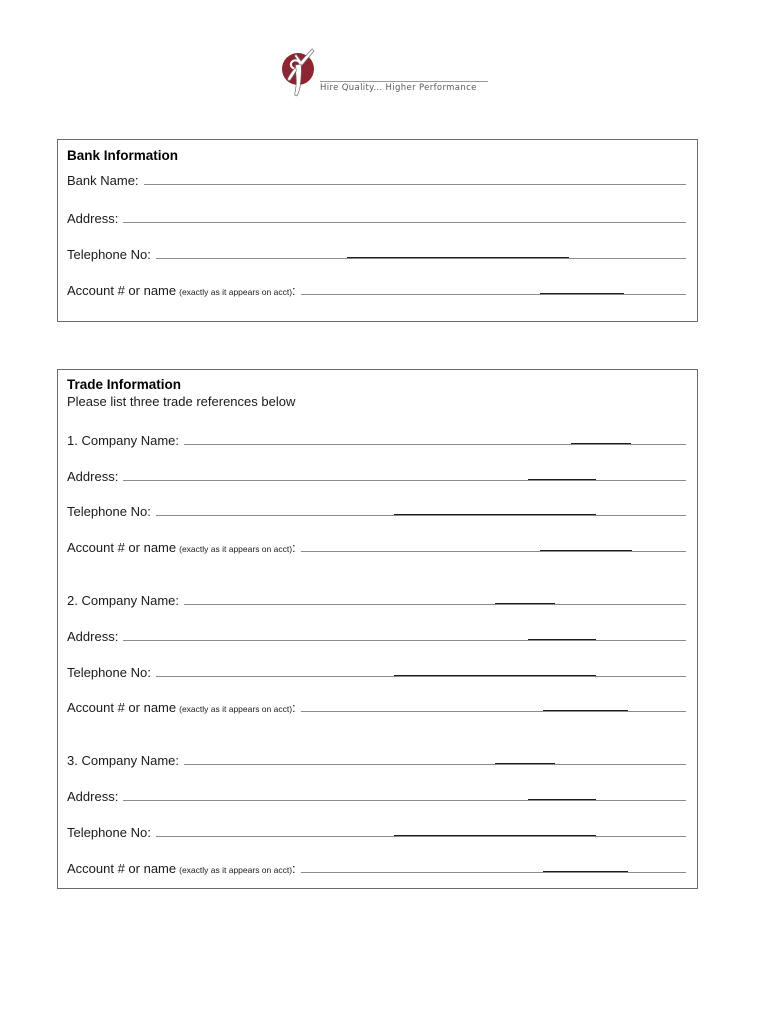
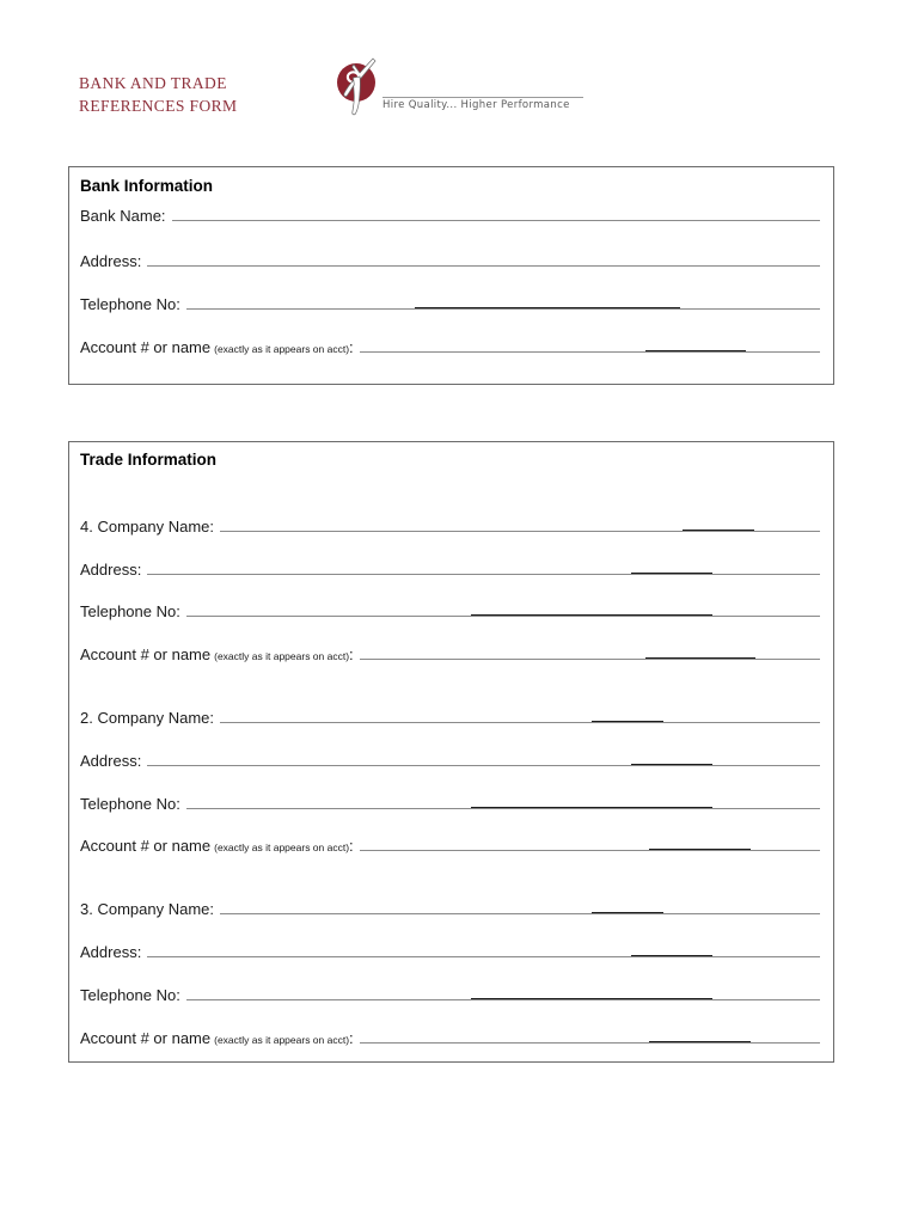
+ BANK AND TRADE
+ REFERENCES FORM
  Hire Quality... Higher Performance
  Bank Information
  Bank Name
  :
  Address
  :
  Telephone No
  :
  Account # or name
  (exactly as it appears on acct)
  :
  Trade Information
- Please list three trade references below
- 1. Company Name
+ 4. Company Name
  :
  Address
  :
  Telephone No
  :
  Account # or name
  (exactly as it appears on acct)
  :
  2. Company Name
  :
  Address
  :
  Telephone No
  :
  Account # or name
  (exactly as it appears on acct)
  :
  3. Company Name
  :
  Address
  :
  Telephone No
  :
  Account # or name
  (exactly as it appears on acct)
  :
